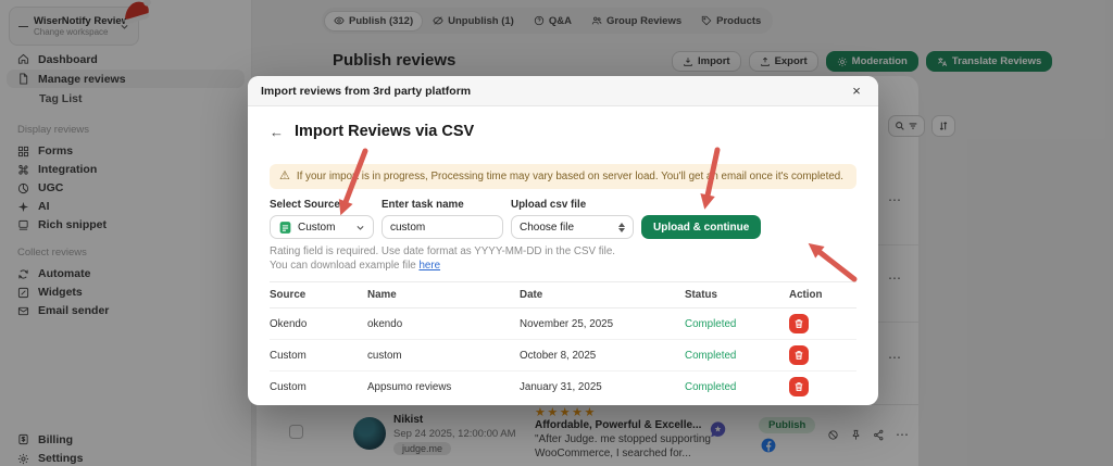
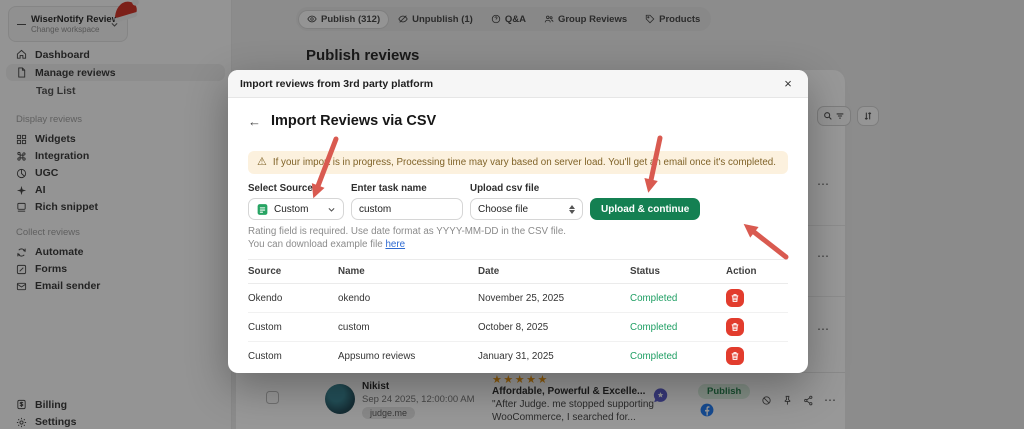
  —
  WiserNotify Rev
  Change workspace
  Dashboard
  Manage reviews
  Tag List
  Display reviews
- Forms
+ Widgets
  Integration
  UGC
  AI
  Rich snippet
  Collect reviews
  Automate
- Widgets
+ Forms
  Email sender
  Billing
  Settings
  Publish (312)
  Unpublish (1)
  Q&A
  Group Reviews
  Products
  Publish reviews
- Import
- Export
- Moderation
- Translate Reviews
  ⋯
  ⋯
  ⋯
  Nikist
  Sep 24 2025, 12:00:00 AM
  judge.me
  ★★★★★
  Affordable, Powerful & Excelle...
  "After Judge. me stopped supporting
  WooCommerce, I searched for...
  Publish
  ⋯
  Import reviews from 3rd party platform
  ×
  ←
  Import Reviews via CSV
  ⚠
  If your impo is in progress, Processing time may vary based on server load. You'll getn email once it's completed.
  Select Source
  Custom
  Enter task name
  custom
  Upload csv file
  Choose file
  Upload & continue
  Rating field is required. Use date format as YYYY-MM-DD in the CSV file.
  You can download example file here
  Source	Name	Date	Status	Action
  Okendo	okendo	November 25, 2025	Completed
  Custom	custom	October 8, 2025	Completed
  Custom	Appsumo reviews	January 31, 2025	Completed
